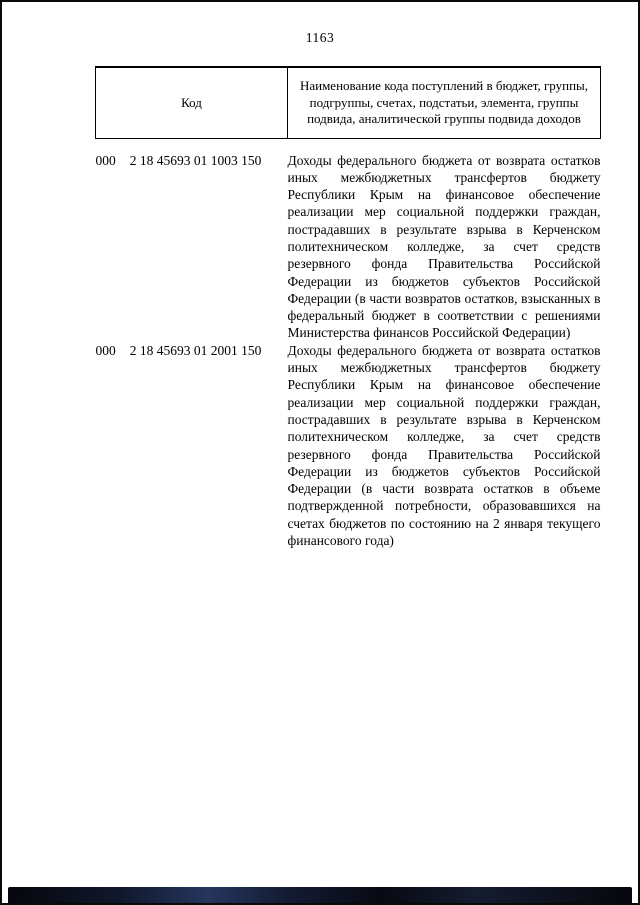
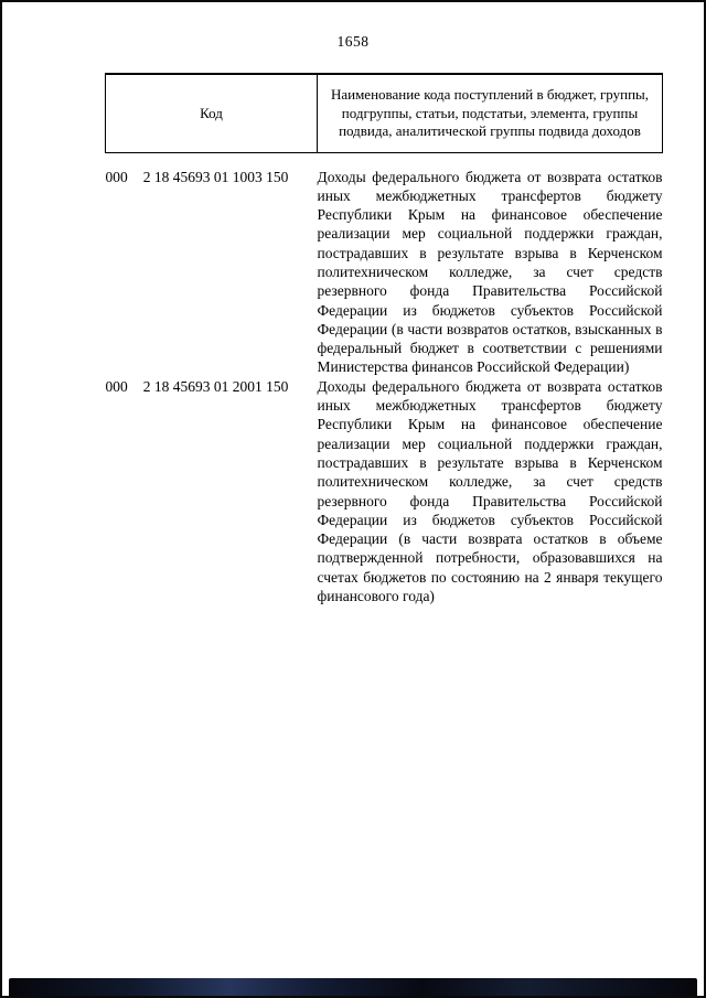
- 1163
+ 1658
- Код	Наименование кода поступлений в бюджет, группы, подгруппы, счетах, подстатьи, элемента, группы подвида, аналитической группы подвида доходов
+ Код	Наименование кода поступлений в бюджет, группы, подгруппы, статьи, подстатьи, элемента, группы подвида, аналитической группы подвида доходов
  000 2 18 45693 01 1003 150	Доходы федерального бюджета от возврата остатков иных межбюджетных трансфертов бюджету Республики Крым на финансовое обеспечение реализации мер социальной поддержки граждан, пострадавших в результате взрыва в Керченском политехническом колледже, за счет средств резервного фонда Правительства Российской Федерации из бюджетов субъектов Российской Федерации (в части возвратов остатков, взысканных в федеральный бюджет в соответствии с решениями Министерства финансов Российской Федерации)
  000 2 18 45693 01 2001 150	Доходы федерального бюджета от возврата остатков иных межбюджетных трансфертов бюджету Республики Крым на финансовое обеспечение реализации мер социальной поддержки граждан, пострадавших в результате взрыва в Керченском политехническом колледже, за счет средств резервного фонда Правительства Российской Федерации из бюджетов субъектов Российской Федерации (в части возврата остатков в объеме подтвержденной потребности, образовавшихся на счетах бюджетов по состоянию на 2 января текущего финансового года)
